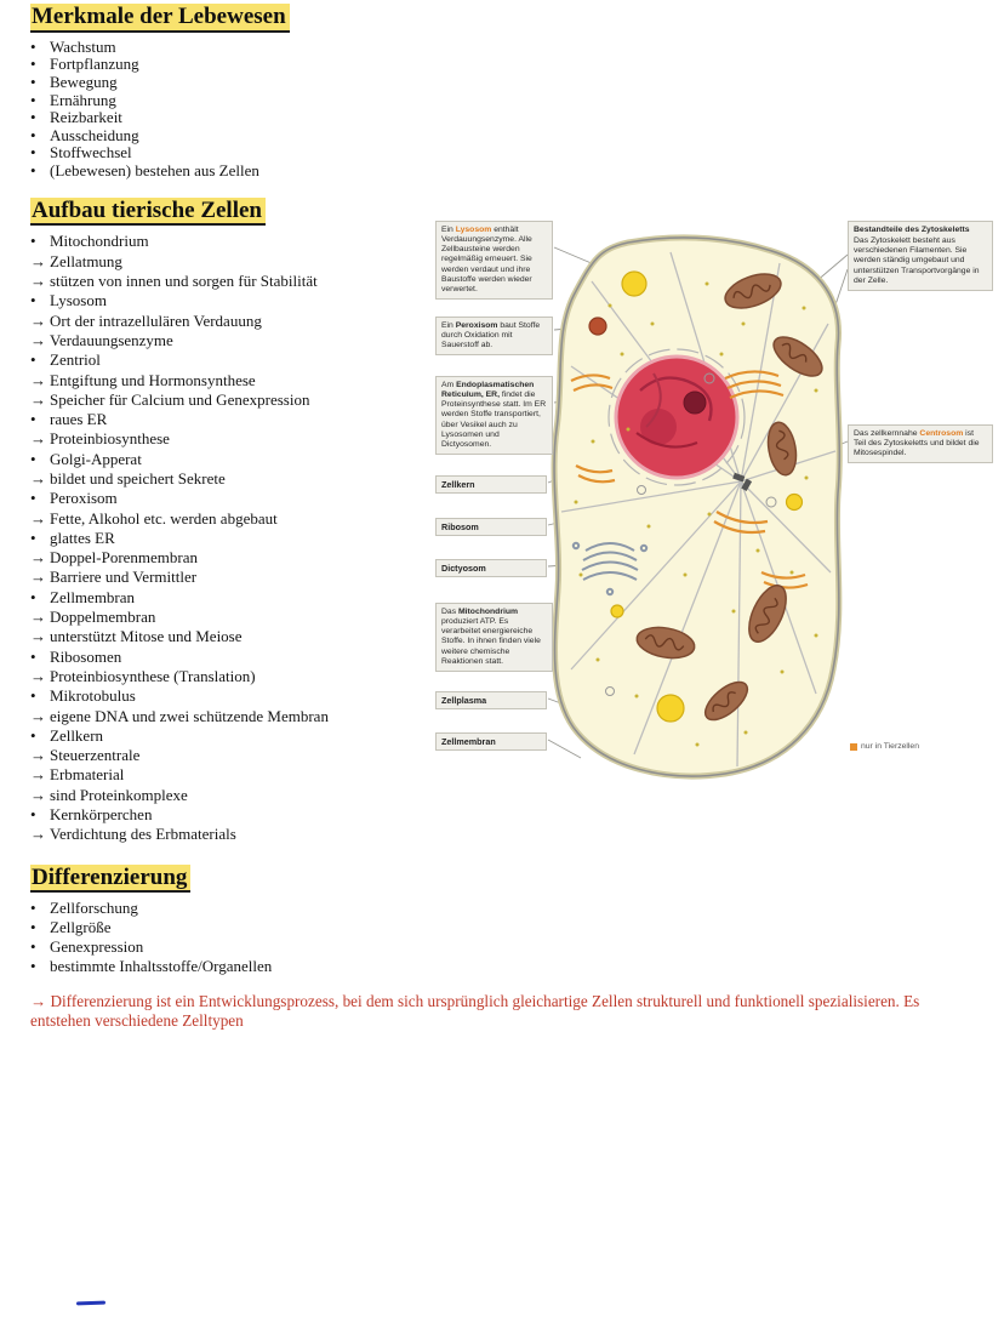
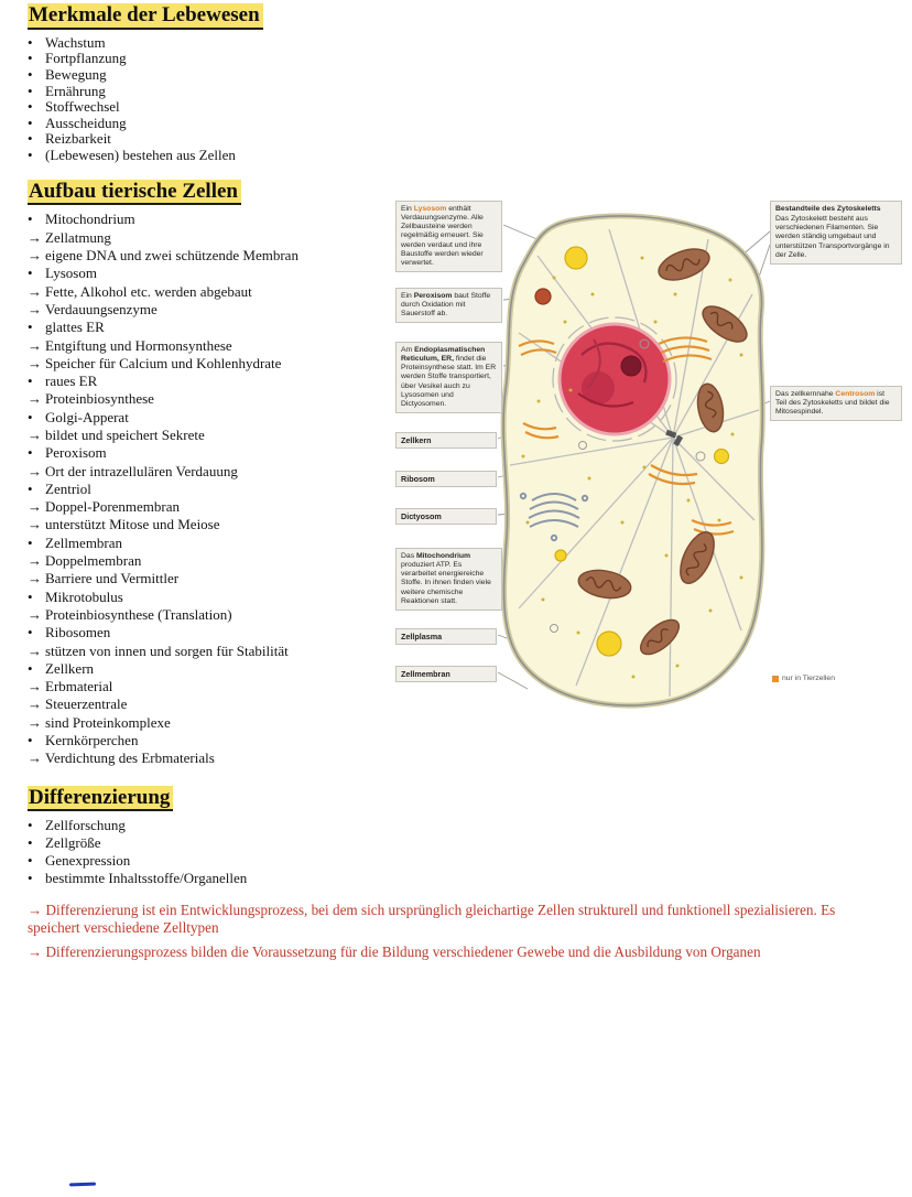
  Merkmale der Lebewesen
  •
  Wachstum
  •
  Fortpflanzung
  •
  Bewegung
  •
  Ernährung
  •
- Reizbarkeit
+ Stoffwechsel
  •
  Ausscheidung
  •
- Stoffwechsel
+ Reizbarkeit
  •
  (Lebewesen) bestehen aus Zellen
  Aufbau tierische Zellen
  •
  Mitochondrium
  →
  Zellatmung
  →
- stützen von innen und sorgen für Stabilität
+ eigene DNA und zwei schützende Membran
  •
  Lysosom
  →
- Ort der intrazellulären Verdauung
+ Fette, Alkohol etc. werden abgebaut
  →
  Verdauungsenzyme
  •
- Zentriol
+ glattes ER
  →
  Entgiftung und Hormonsynthese
  →
- Speicher für Calcium und Genexpression
+ Speicher für Calcium und Kohlenhydrate
  •
  raues ER
  →
  Proteinbiosynthese
  •
  Golgi-Apperat
  →
  bildet und speichert Sekrete
  •
  Peroxisom
  →
- Fette, Alkohol etc. werden abgebaut
+ Ort der intrazellulären Verdauung
  •
- glattes ER
+ Zentriol
  →
  Doppel-Porenmembran
  →
- Barriere und Vermittler
+ unterstützt Mitose und Meiose
  •
  Zellmembran
  →
  Doppelmembran
  →
- unterstützt Mitose und Meiose
+ Barriere und Vermittler
  •
- Ribosomen
+ Mikrotobulus
  →
  Proteinbiosynthese (Translation)
  •
- Mikrotobulus
+ Ribosomen
  →
- eigene DNA und zwei schützende Membran
+ stützen von innen und sorgen für Stabilität
  •
  Zellkern
  →
- Steuerzentrale
+ Erbmaterial
  →
- Erbmaterial
+ Steuerzentrale
  →
  sind Proteinkomplexe
  •
  Kernkörperchen
  →
  Verdichtung des Erbmaterials
  Differenzierung
  •
  Zellforschung
  •
  Zellgröße
  •
  Genexpression
  •
  bestimmte Inhaltsstoffe/Organellen
- → Differenzierung ist ein Entwicklungsprozess, bei dem sich ursprünglich gleichartige Zellen strukturell und funktionell spezialisieren. Es entstehen verschiedene Zelltypen
+ → Differenzierung ist ein Entwicklungsprozess, bei dem sich ursprünglich gleichartige Zellen strukturell und funktionell spezialisieren. Es speichert verschiedene Zelltypen
+ → Differenzierungsprozess bilden die Voraussetzung für die Bildung verschiedener Gewebe und die Ausbildung von Organen
  Zellkern
  Ribosom
  Dictyosom
  Zellplasma
  Zellmembran
